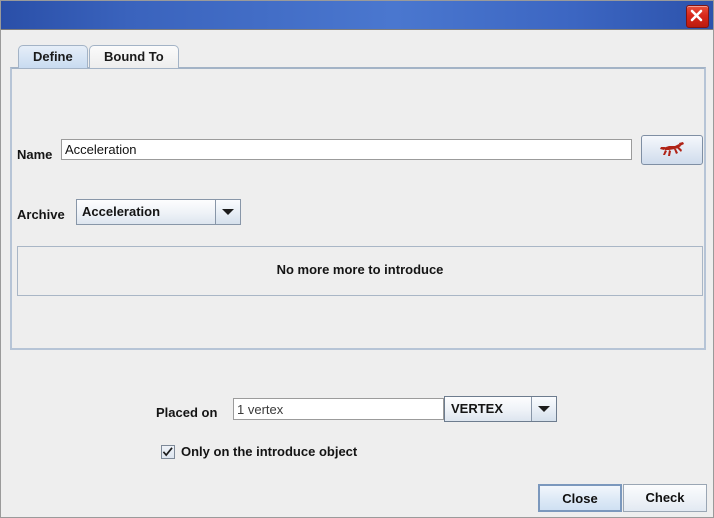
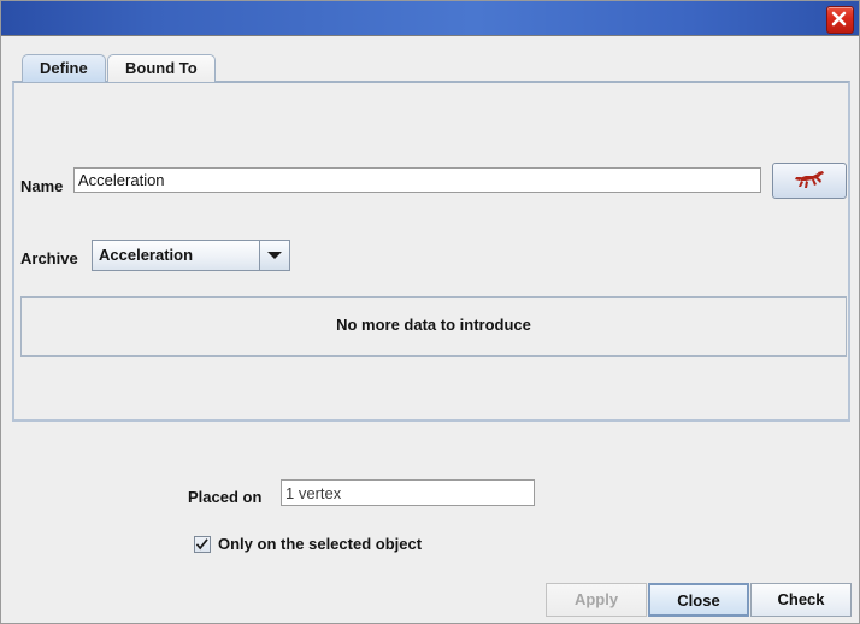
  Define
  Bound To
  Name
  Acceleration
  Archive
  Acceleration
- No more more to introduce
+ No more data to introduce
  Placed on
  1 vertex
- VERTEX
- Only on the introduce object
+ Only on the selected object
+ Apply
  Close
  Check
